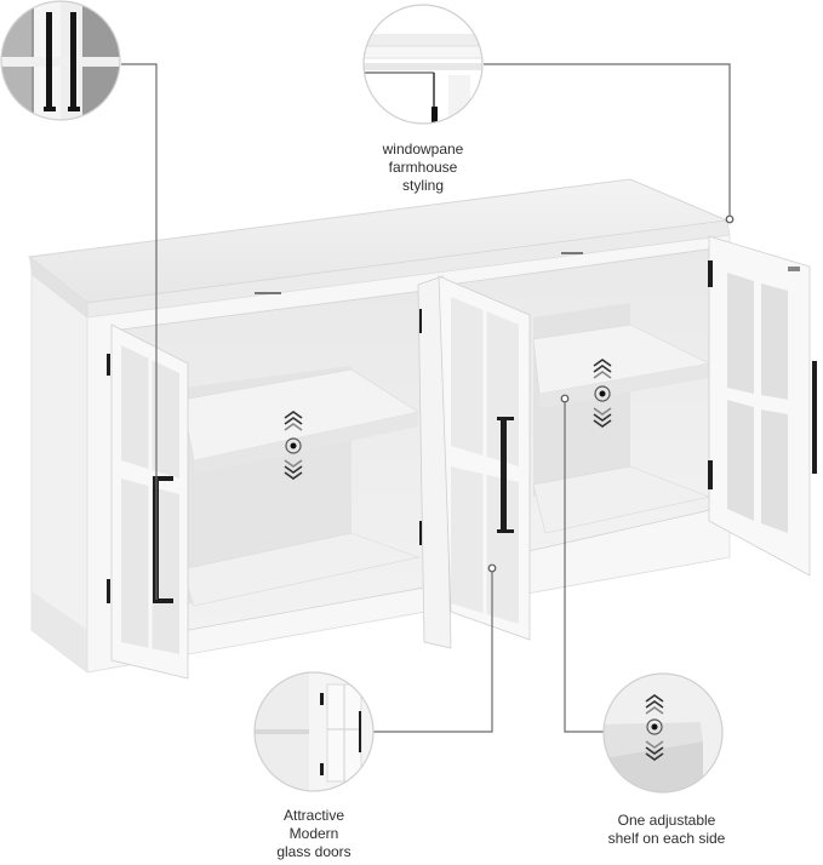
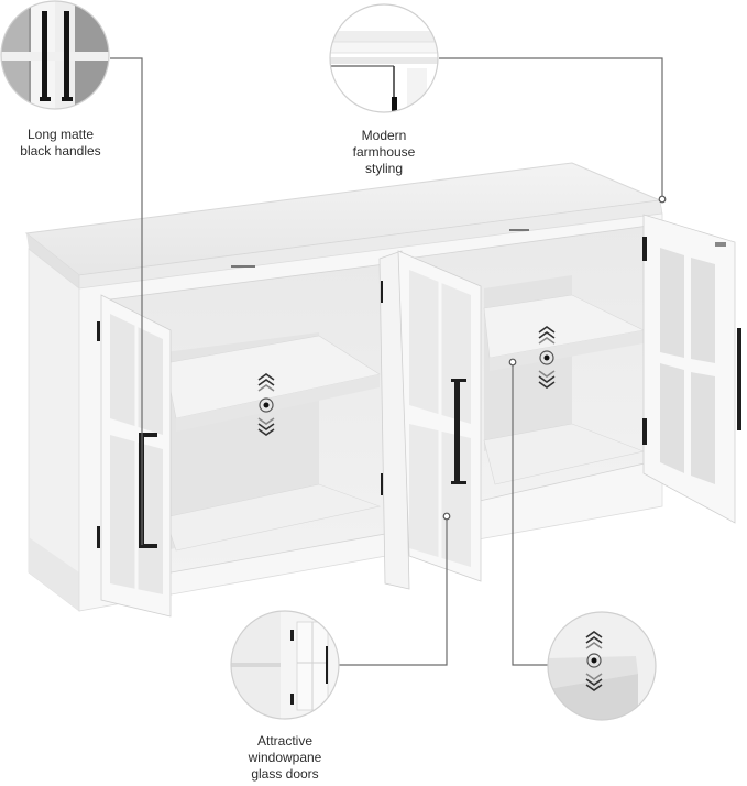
+ Long matte
+ black handles
- windowpane
+ Modern
  farmhouse
  styling
  Attractive
- Modern
+ windowpane
  glass doors
- One adjustable
- shelf on each side
